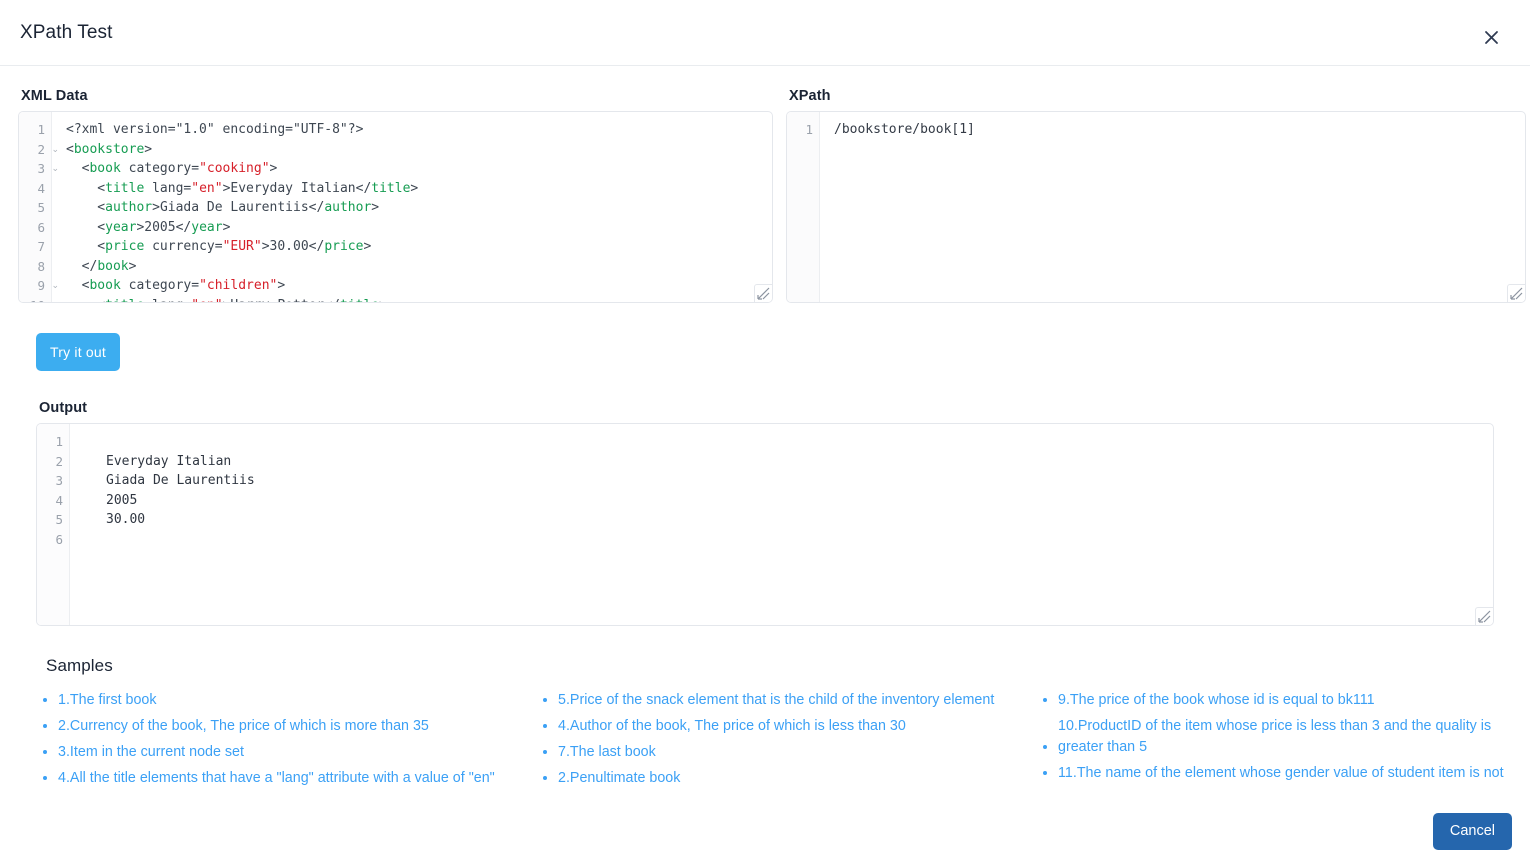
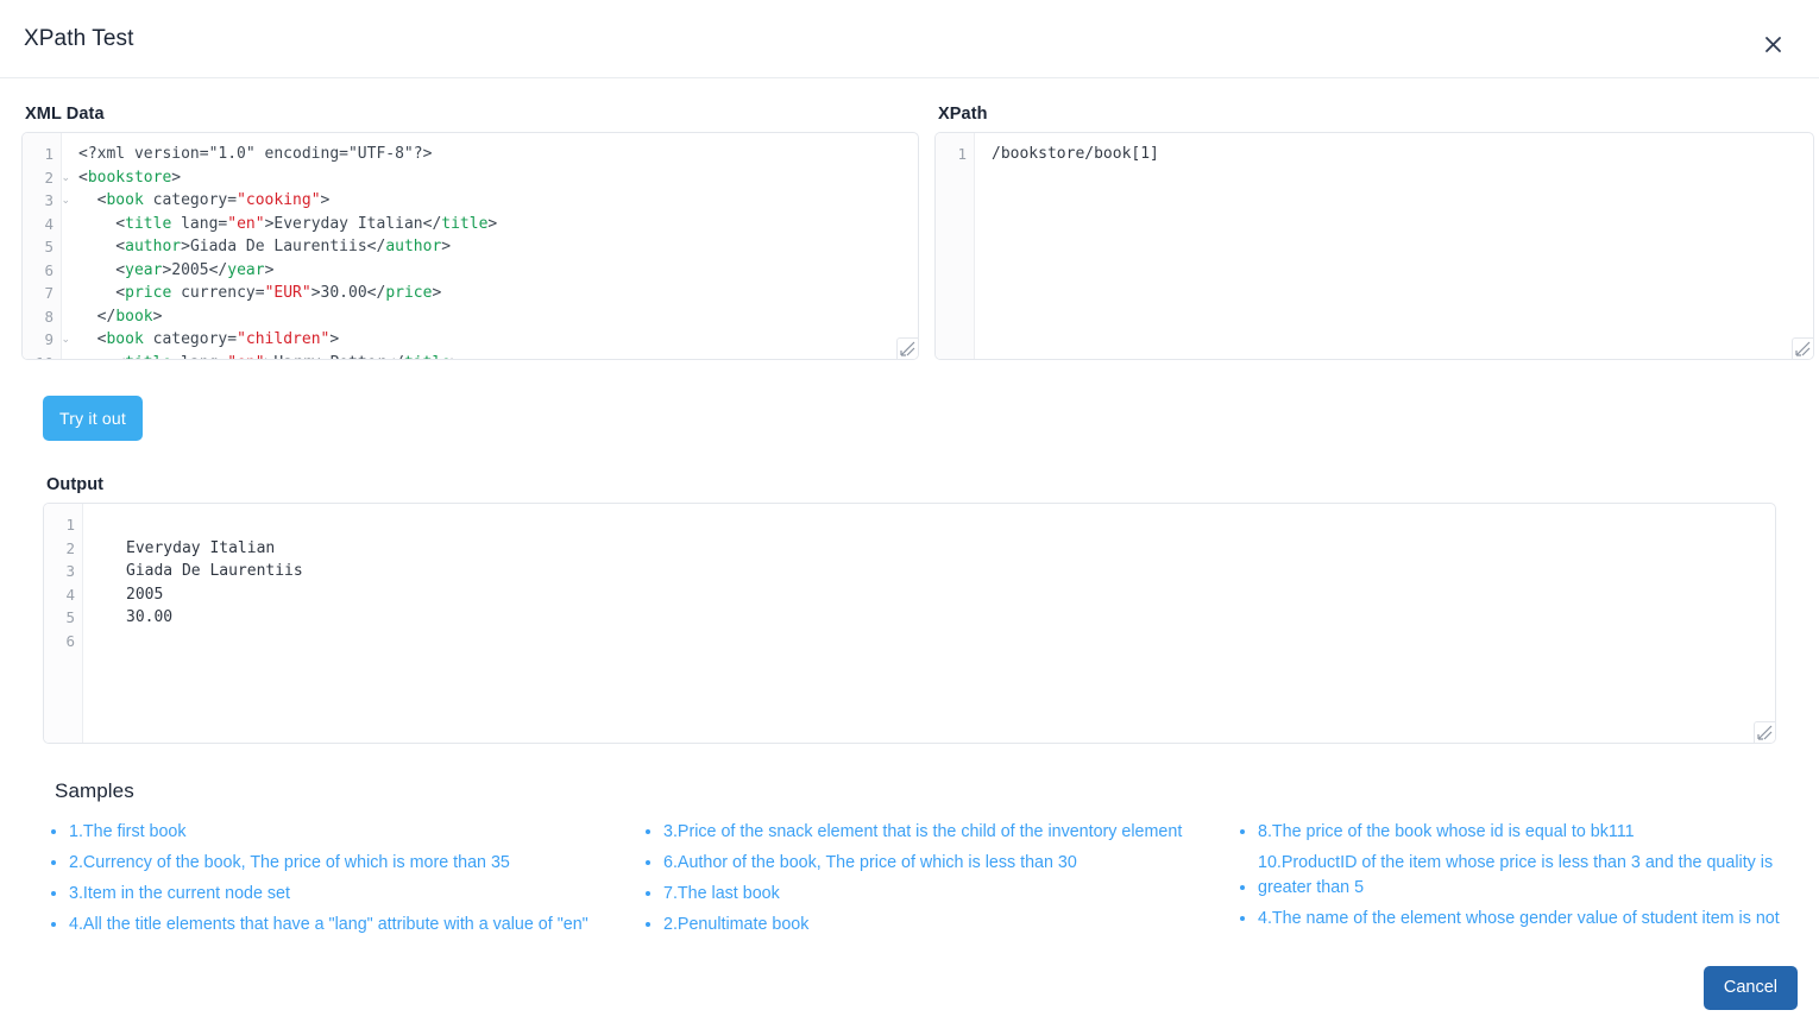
  XPath Test
  XML Data
  1
  2
  ⌄
  3
  ⌄
  4
  5
  6
  7
  8
  9
  ⌄
  <?xml version="1.0" encoding="UTF-8"?>
  <bookstore>
  <book category="cooking">
  <title lang="en">Everyday Italian</title>
  <author>Giada De Laurentiis</author>
  <year>2005</year>
  <price currency="EUR">30.00</price>
  </book>
  <book category="children">
  XPath
  1
  /bookstore/book[1]
  Try it out
  Output
  1
  2
  3
  4
  5
  6
  Everyday Italian
  Giada De Laurentiis
  2005
  30.00
  Samples
  1.The first book
  2.Currency of the book, The price of which is more than 35
  3.Item in the current node set
  4.All the title elements that have a "lang" attribute with a value of "en"
- 5.Price of the snack element that is the child of the inventory element
+ 3.Price of the snack element that is the child of the inventory element
- 4.Author of the book, The price of which is less than 30
+ 6.Author of the book, The price of which is less than 30
  7.The last book
  2.Penultimate book
- 9.The price of the book whose id is equal to bk111
+ 8.The price of the book whose id is equal to bk111
  10.ProductID of the item whose price is less than 3 and the quality is greater than 5
- 11.The name of the element whose gender value of student item is not
+ 4.The name of the element whose gender value of student item is not
  Cancel
